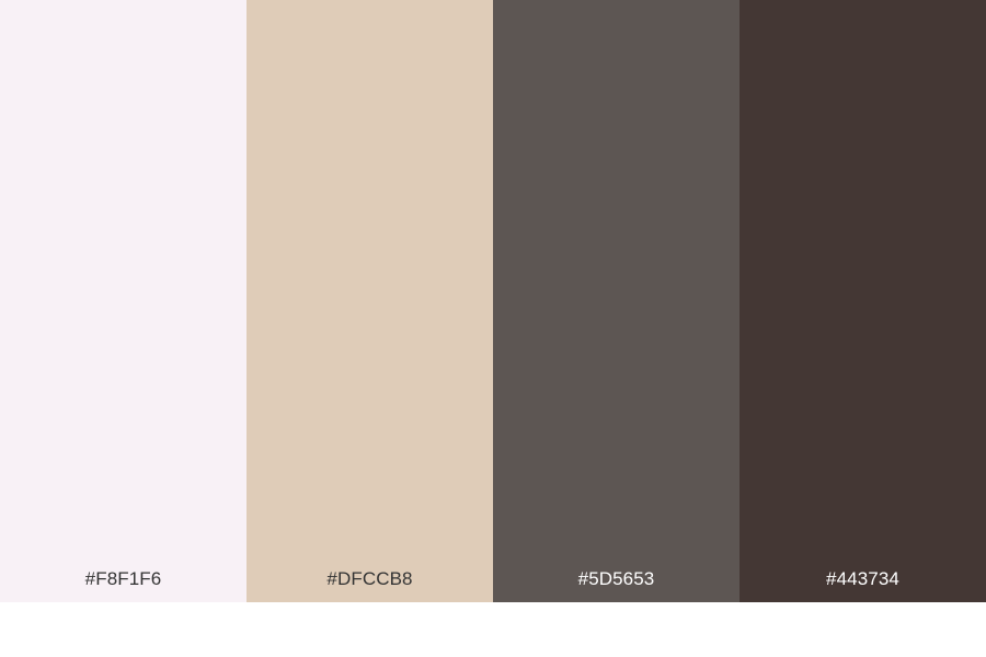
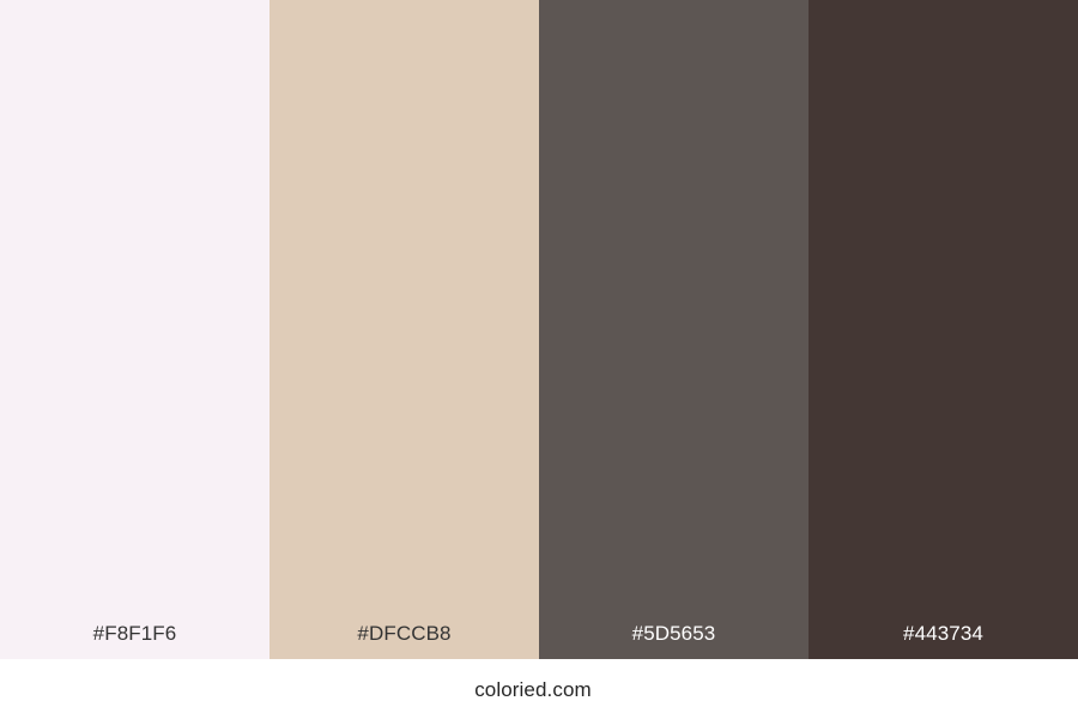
  #F8F1F6
  #DFCCB8
  #5D5653
  #443734
+ coloried.com
